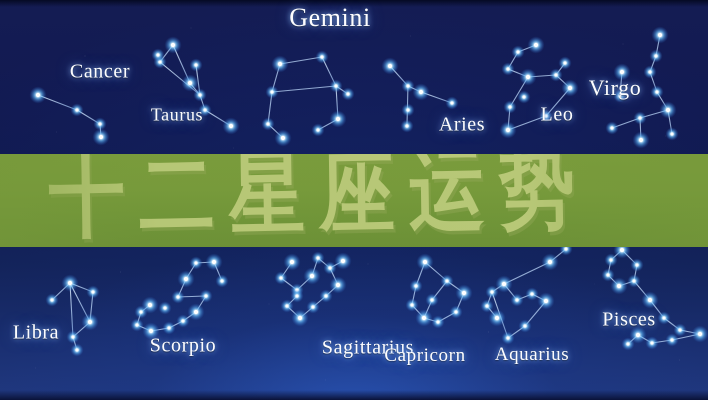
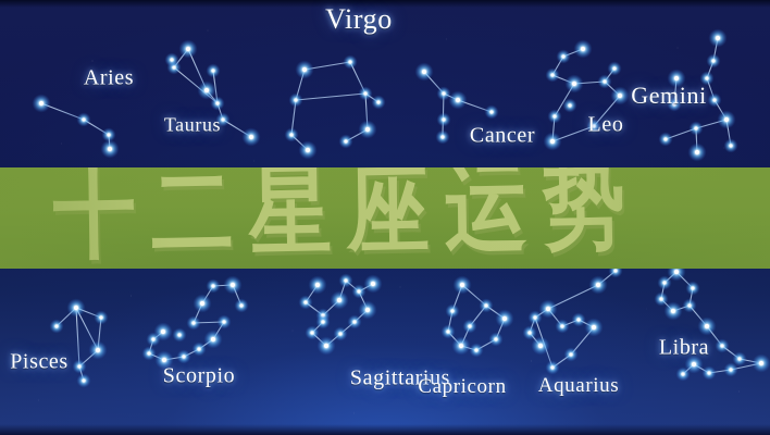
- Cancer
+ Aries
  Taurus
- Gemini
+ Virgo
- Aries
+ Cancer
  Leo
- Virgo
+ Gemini
- Libra
+ Pisces
  Scorpio
  Sagittarius
  Capricorn
  Aquarius
- Pisces
+ Libra
